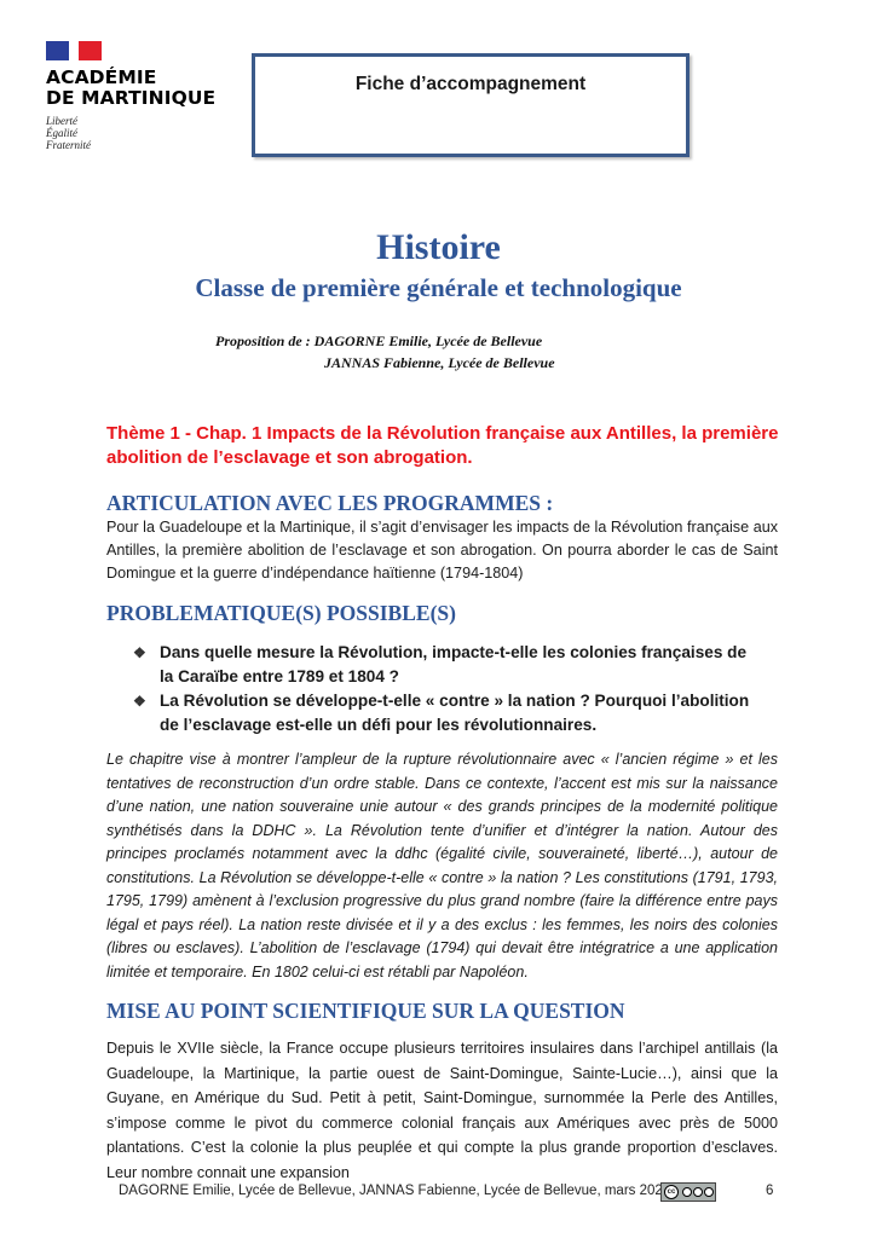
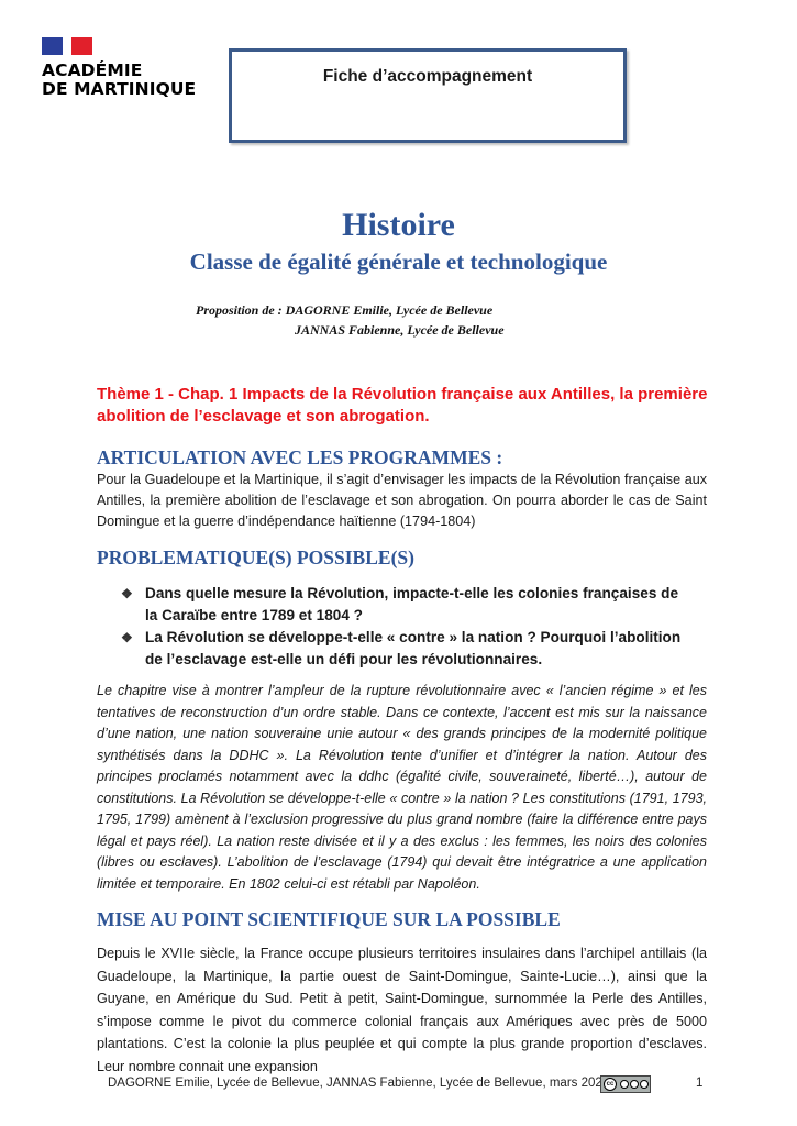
  ACADÉMIE
  DE MARTINIQUE
- Liberté
- Égalité
- Fraternité
  Fiche d’accompagnement
  Histoire
- Classe de première générale et technologique
+ Classe de égalité générale et technologique
  Proposition de : DAGORNE Emilie, Lycée de Bellevue
  JANNAS Fabienne, Lycée de Bellevue
  Thème 1 - Chap. 1 Impacts de la Révolution française aux Antilles, la première abolition de l’esclavage et son abrogation.
  ARTICULATION AVEC LES PROGRAMMES :
  Pour la Guadeloupe et la Martinique, il s’agit d’envisager les impacts de la Révolution française aux Antilles, la première abolition de l’esclavage et son abrogation. On pourra aborder le cas de Saint Domingue et la guerre d’indépendance haïtienne (1794-1804)
  PROBLEMATIQUE(S) POSSIBLE(S)
  ❖
  Dans quelle mesure la Révolution, impacte-t-elle les colonies françaises de la Caraïbe entre 1789 et 1804 ?
  ❖
  La Révolution se développe-t-elle « contre » la nation ? Pourquoi l’abolition de l’esclavage est-elle un défi pour les révolutionnaires.
  Le chapitre vise à montrer l’ampleur de la rupture révolutionnaire avec « l’ancien régime » et les tentatives de reconstruction d’un ordre stable. Dans ce contexte, l’accent est mis sur la naissance d’une nation, une nation souveraine unie autour « des grands principes de la modernité politique synthétisés dans la DDHC ». La Révolution tente d’unifier et d’intégrer la nation. Autour des principes proclamés notamment avec la ddhc (égalité civile, souveraineté, liberté…), autour de constitutions. La Révolution se développe-t-elle « contre » la nation ? Les constitutions (1791, 1793, 1795, 1799) amènent à l’exclusion progressive du plus grand nombre (faire la différence entre pays légal et pays réel). La nation reste divisée et il y a des exclus : les femmes, les noirs des colonies (libres ou esclaves). L’abolition de l’esclavage (1794) qui devait être intégratrice a une application limitée et temporaire. En 1802 celui-ci est rétabli par Napoléon.
- MISE AU POINT SCIENTIFIQUE SUR LA QUESTION
+ MISE AU POINT SCIENTIFIQUE SUR LA POSSIBLE
  Depuis le XVIIe siècle, la France occupe plusieurs territoires insulaires dans l’archipel antillais (la Guadeloupe, la Martinique, la partie ouest de Saint-Domingue, Sainte-Lucie…), ainsi que la Guyane, en Amérique du Sud. Petit à petit, Saint-Domingue, surnommée la Perle des Antilles, s’impose comme le pivot du commerce colonial français aux Amériques avec près de 5000 plantations. C’est la colonie la plus peuplée et qui compte la plus grande proportion d’esclaves. Leur nombre connait une expansion
  DAGORNE Emilie, Lycée de Bellevue, JANNAS Fabienne, Lycée de Bellevue, mars 202
- 6
+ 1
